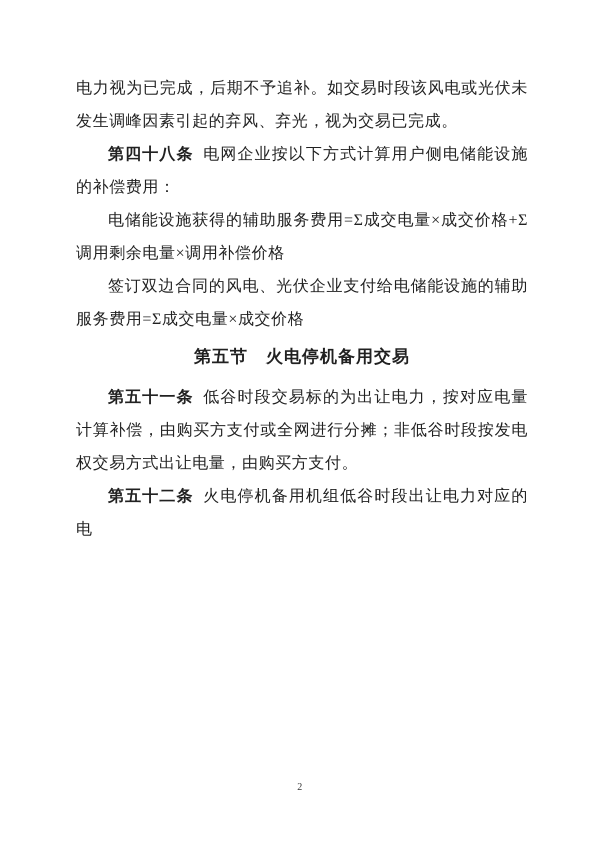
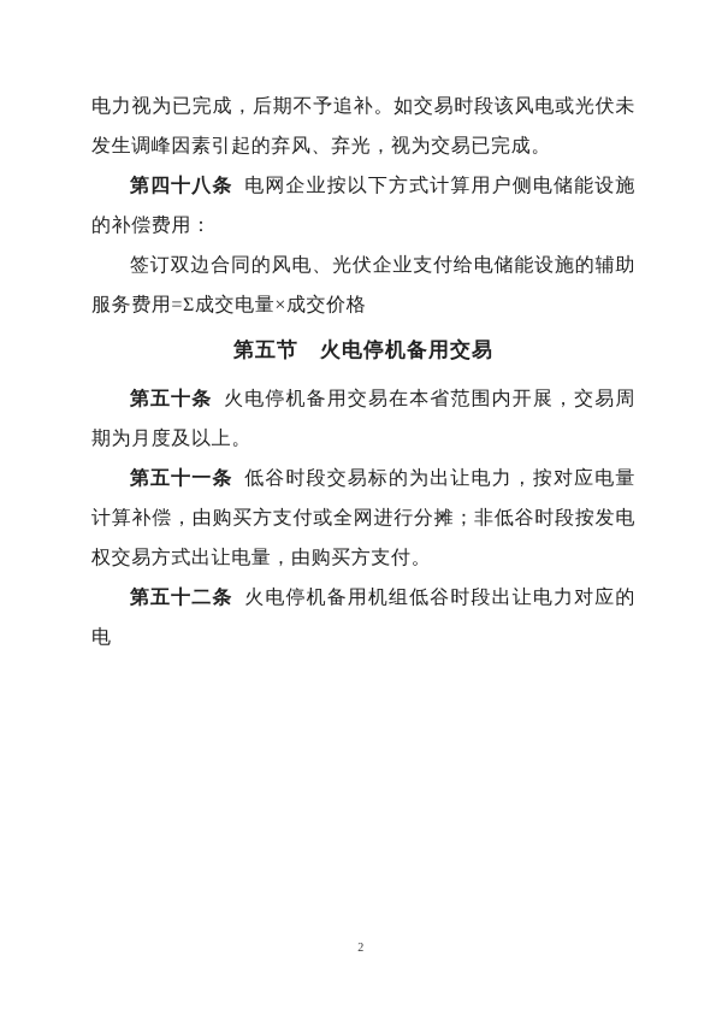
  电力视为已完成，后期不予追补。如交易时段该风电或光伏未发生调峰因素引起的弃风、弃光，视为交易已完成。
  第四十八条 电网企业按以下方式计算用户侧电储能设施的补偿费用：
- 电储能设施获得的辅助服务费用=Σ成交电量×成交价格+Σ调用剩余电量×调用补偿价格
  签订双边合同的风电、光伏企业支付给电储能设施的辅助服务费用=Σ成交电量×成交价格
  第五节 火电停机备用交易
+ 第五十条 火电停机备用交易在本省范围内开展，交易周期为月度及以上。
  第五十一条 低谷时段交易标的为出让电力，按对应电量计算补偿，由购买方支付或全网进行分摊；非低谷时段按发电权交易方式出让电量，由购买方支付。
  第五十二条 火电停机备用机组低谷时段出让电力对应的电
  2
